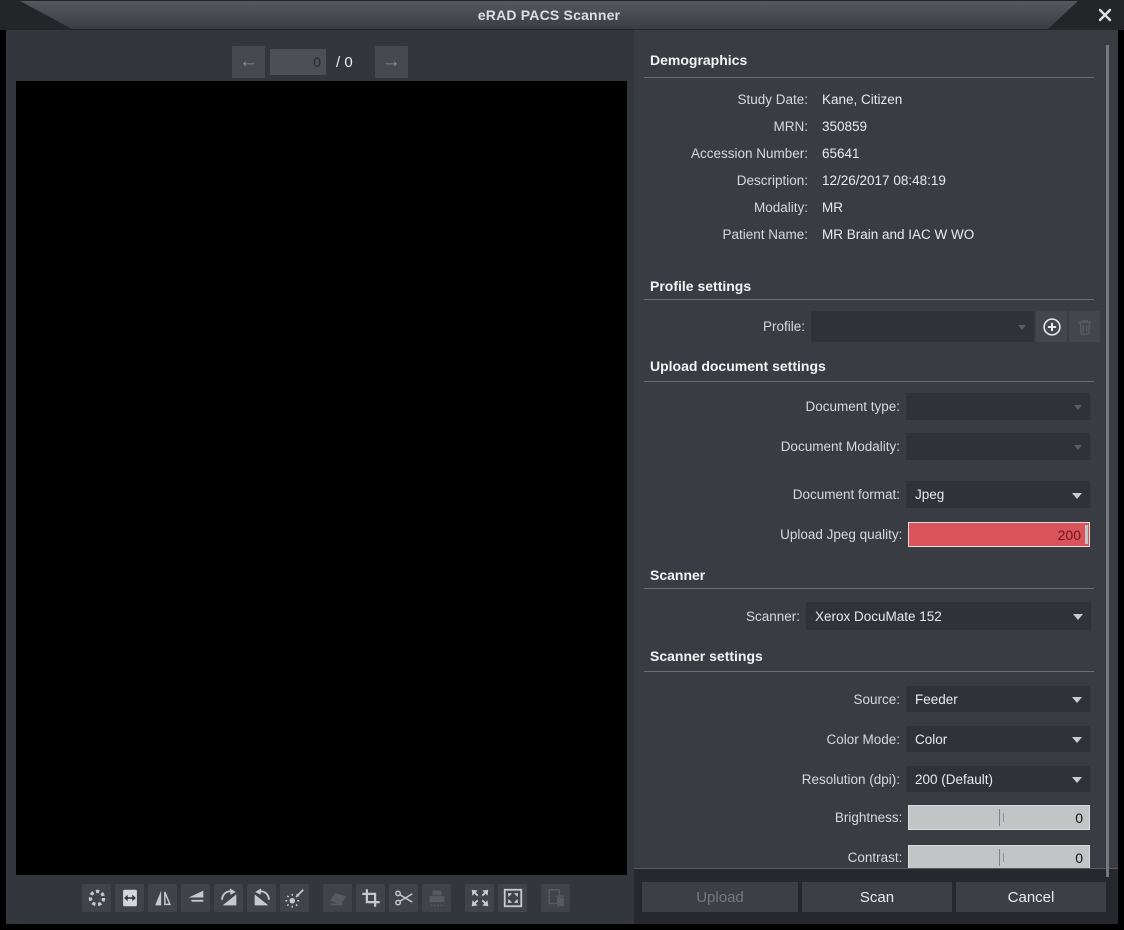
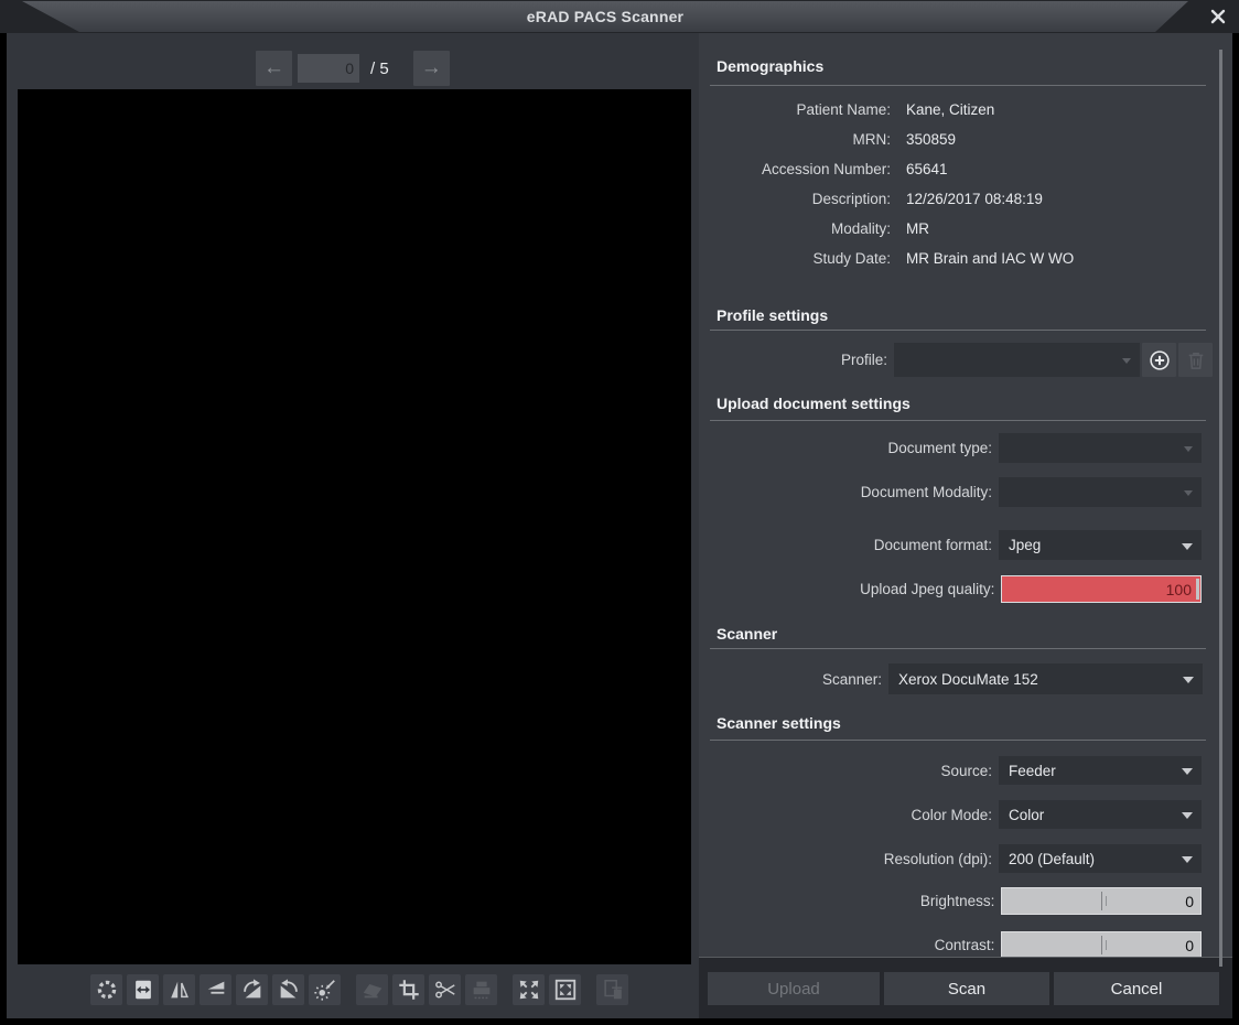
  eRAD PACS Scanner
  ←
  0
- / 0
+ / 5
  →
  Demographics
- Study Date:
+ Patient Name:
  Kane, Citizen
  MRN:
  350859
  Accession Number:
  65641
  Description:
  12/26/2017 08:48:19
  Modality:
  MR
- Patient Name:
+ Study Date:
  MR Brain and IAC W WO
  Profile settings
  Profile:
  Upload document settings
  Document type:
  Document Modality:
  Document format:
  Jpeg
  Upload Jpeg quality:
- 200
+ 100
  Scanner
  Scanner:
  Xerox DocuMate 152
  Scanner settings
  Source:
  Feeder
  Color Mode:
  Color
  Resolution (dpi):
  200 (Default)
  Brightness:
  0
  Contrast:
  0
  Upload
  Scan
  Cancel
